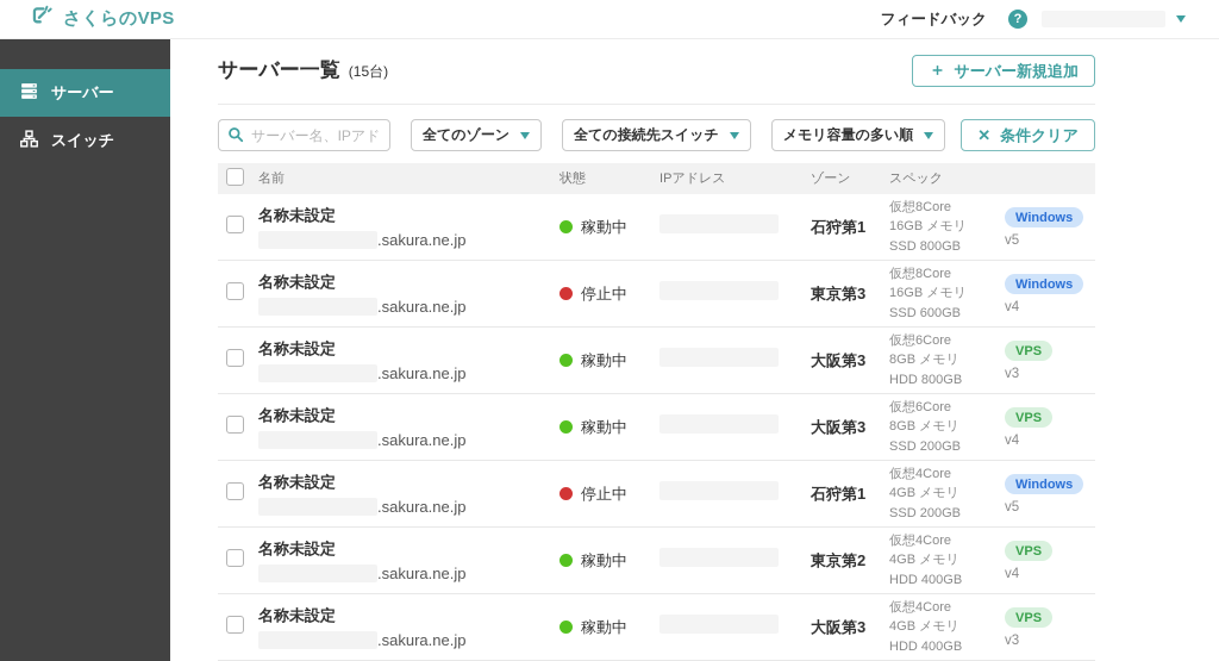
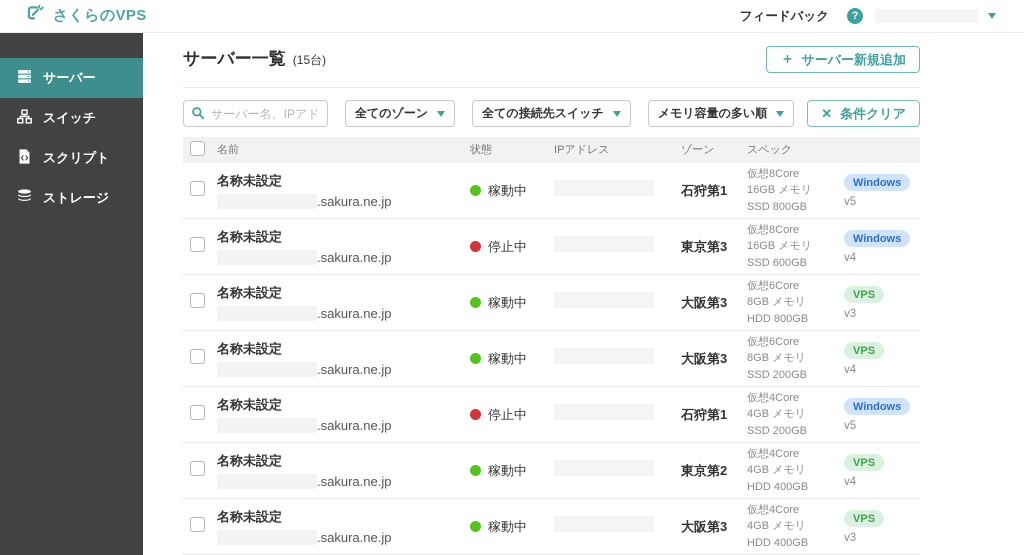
  さくらのVPS
  フィードバック
  ?
  サーバー
  スイッチ
+ スクリプト
+ ストレージ
  サーバー一覧
  (15台)
  ＋
  サーバー新規追加
  サーバー名、IPアド
  全てのゾーン
  全ての接続先スイッチ
  メモリ容量の多い順
  ✕
  条件クリア
  名前
  状態
  IPアドレス
  ゾーン
  スペック
  名称未設定
  .sakura.ne.jp
  稼動中
  石狩第1
  仮想8Core
  16GB メモリ
  SSD 800GB
  Windows
  v5
  名称未設定
  .sakura.ne.jp
  停止中
  東京第3
  仮想8Core
  16GB メモリ
  SSD 600GB
  Windows
  v4
  名称未設定
  .sakura.ne.jp
  稼動中
  大阪第3
  仮想6Core
  8GB メモリ
  HDD 800GB
  VPS
  v3
  名称未設定
  .sakura.ne.jp
  稼動中
  大阪第3
  仮想6Core
  8GB メモリ
  SSD 200GB
  VPS
  v4
  名称未設定
  .sakura.ne.jp
  停止中
  石狩第1
  仮想4Core
  4GB メモリ
  SSD 200GB
  Windows
  v5
  名称未設定
  .sakura.ne.jp
  稼動中
  東京第2
  仮想4Core
  4GB メモリ
  HDD 400GB
  VPS
  v4
  名称未設定
  .sakura.ne.jp
  稼動中
  大阪第3
  仮想4Core
  4GB メモリ
  HDD 400GB
  VPS
  v3
